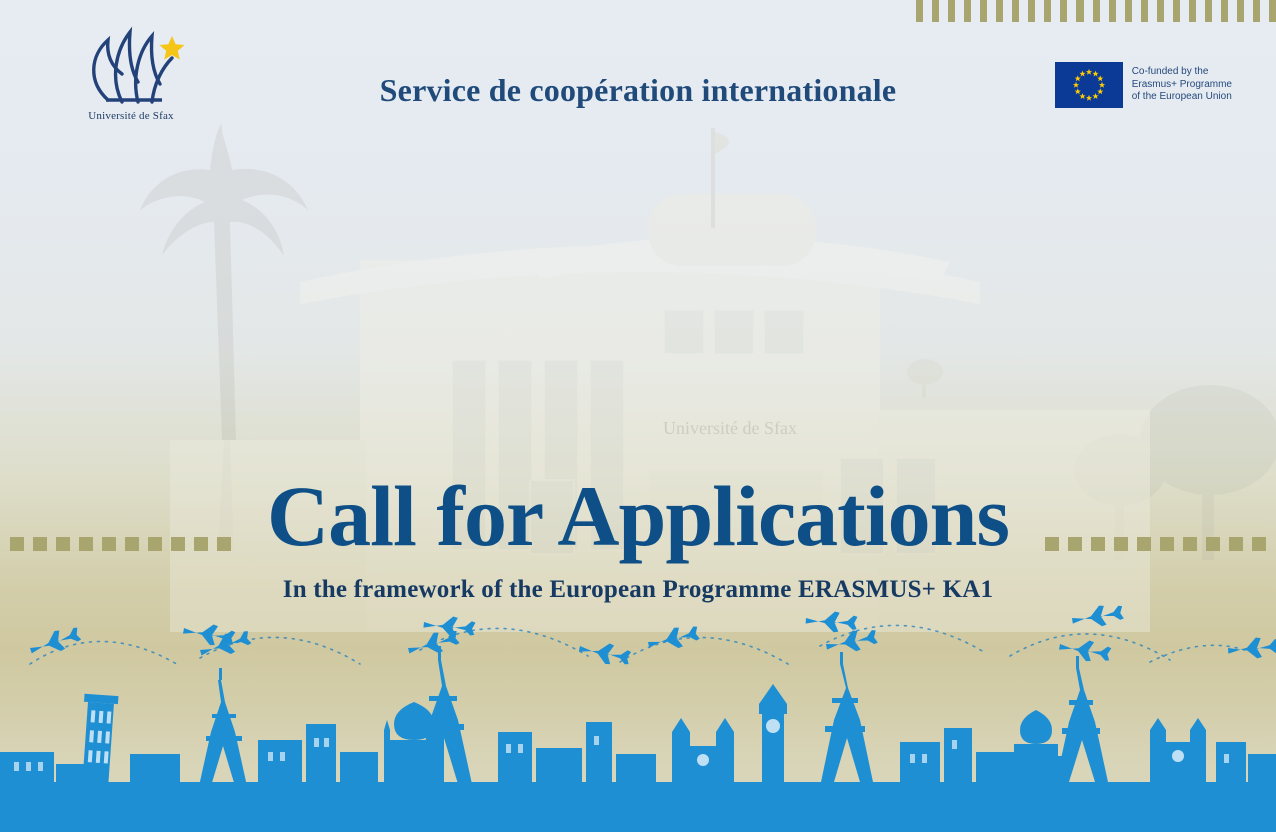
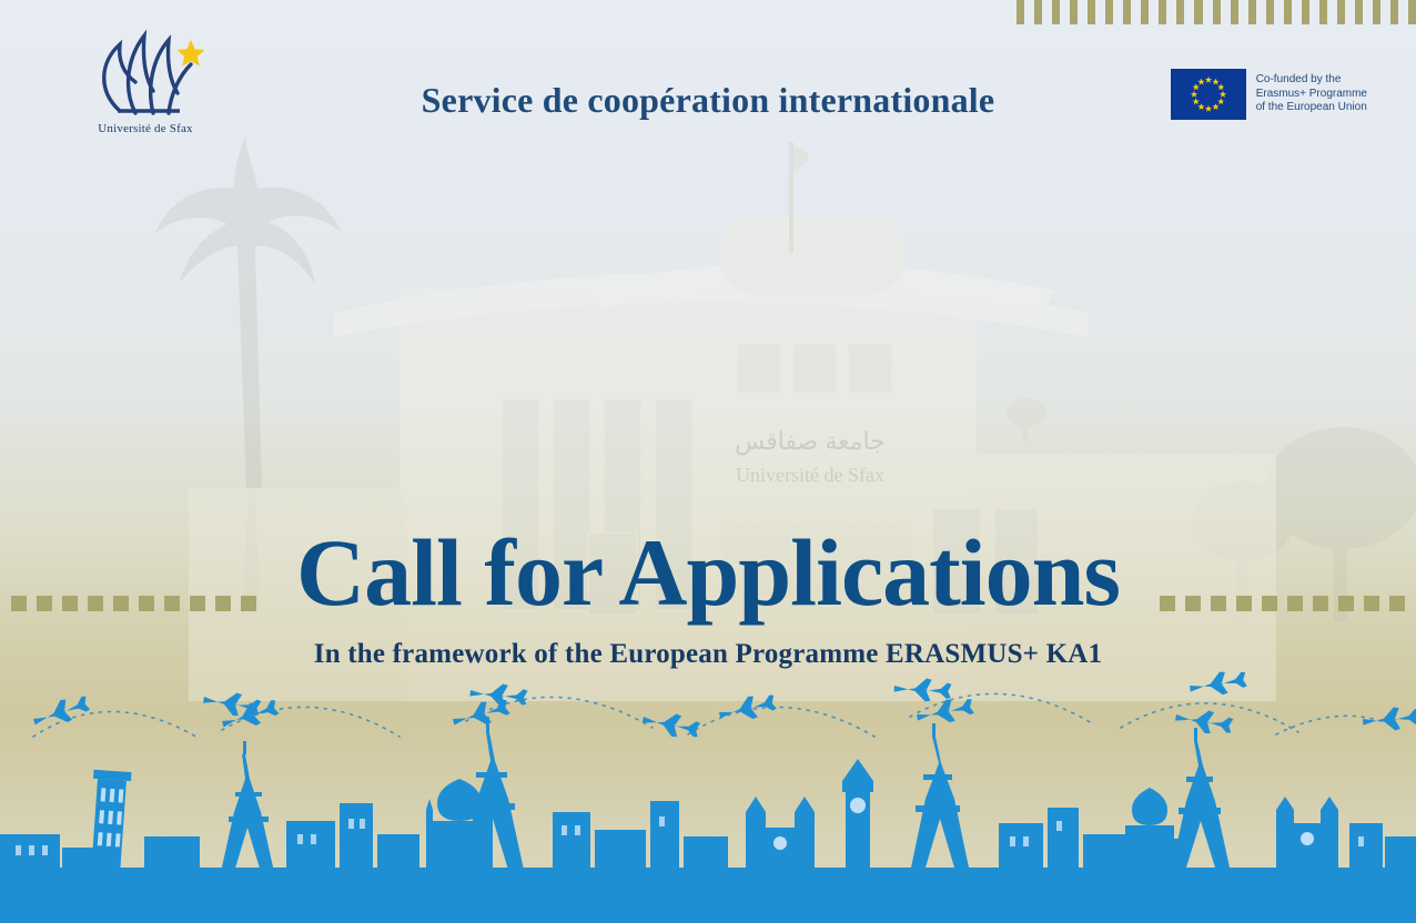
+ جامعة صفاقس
  Université de Sfax
  Université de Sfax
  Service de coopération internationale
  Co-funded by the
  Erasmus+ Programme
  of the European Union
  Call for Applications
  In the framework of the European Programme ERASMUS+ KA1
